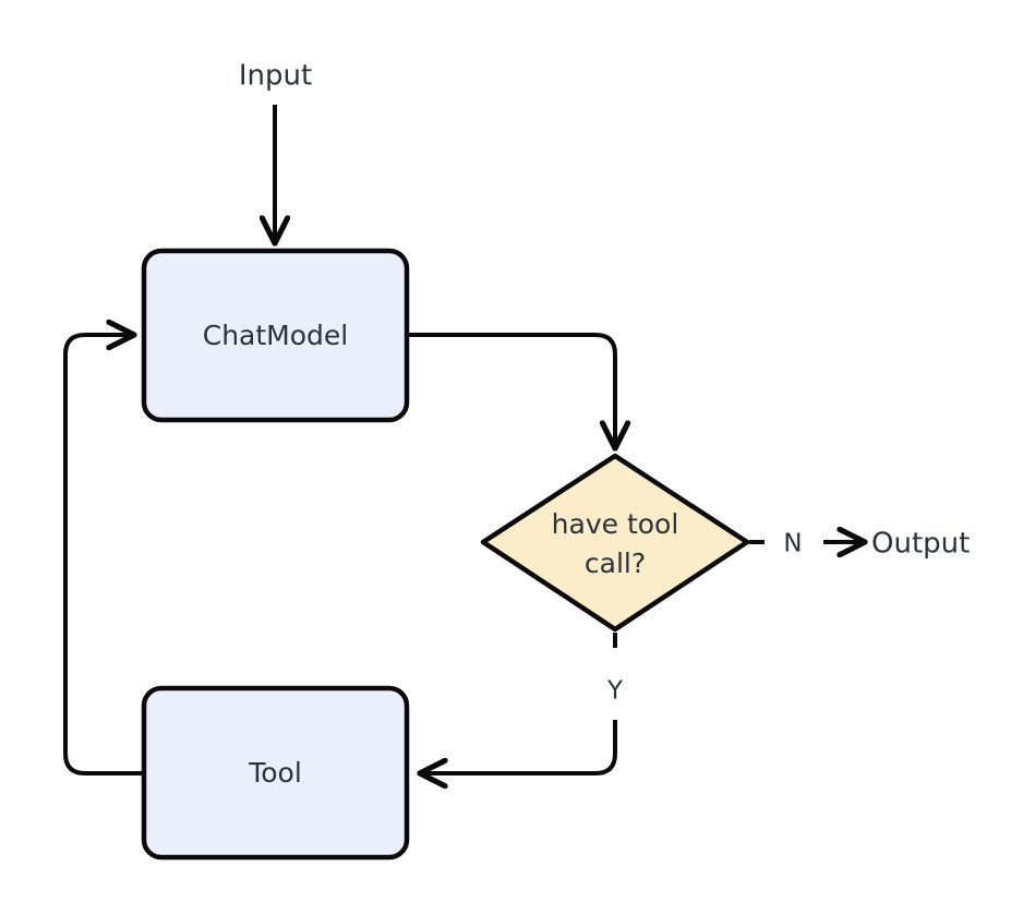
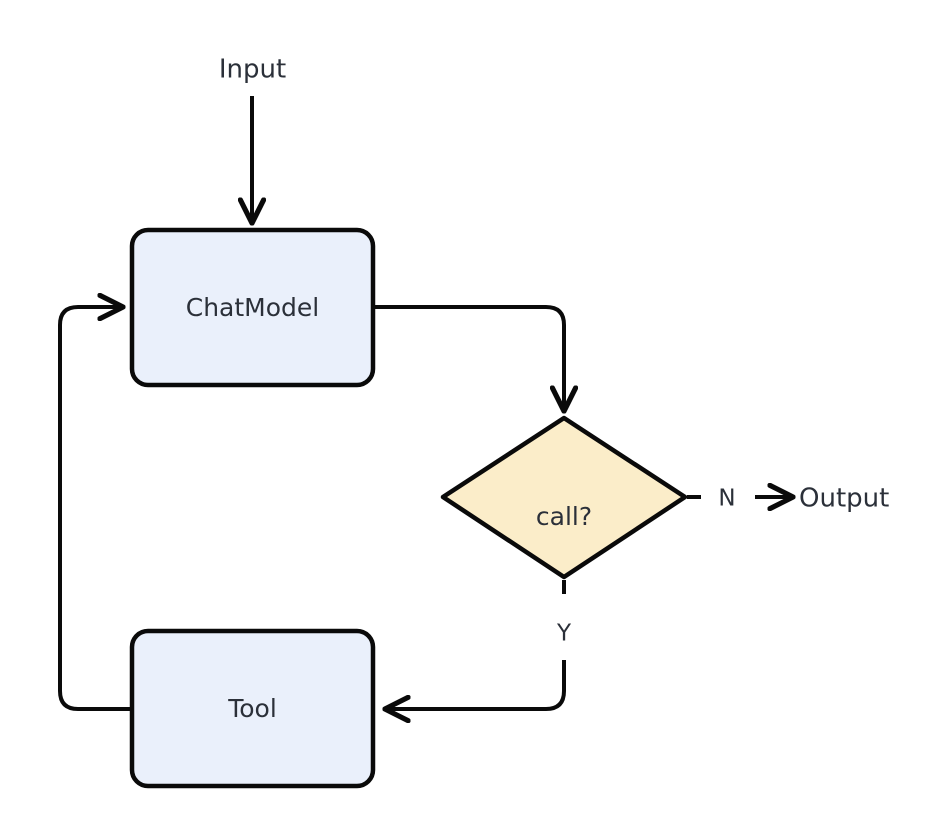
  N
  Y
  ChatModel
- have tool
  call?
  Tool
  Input
  Output
